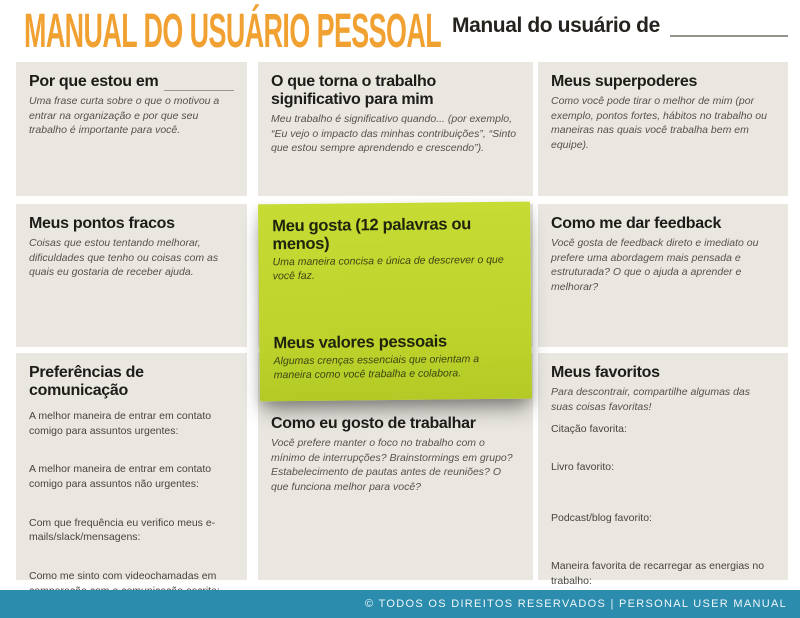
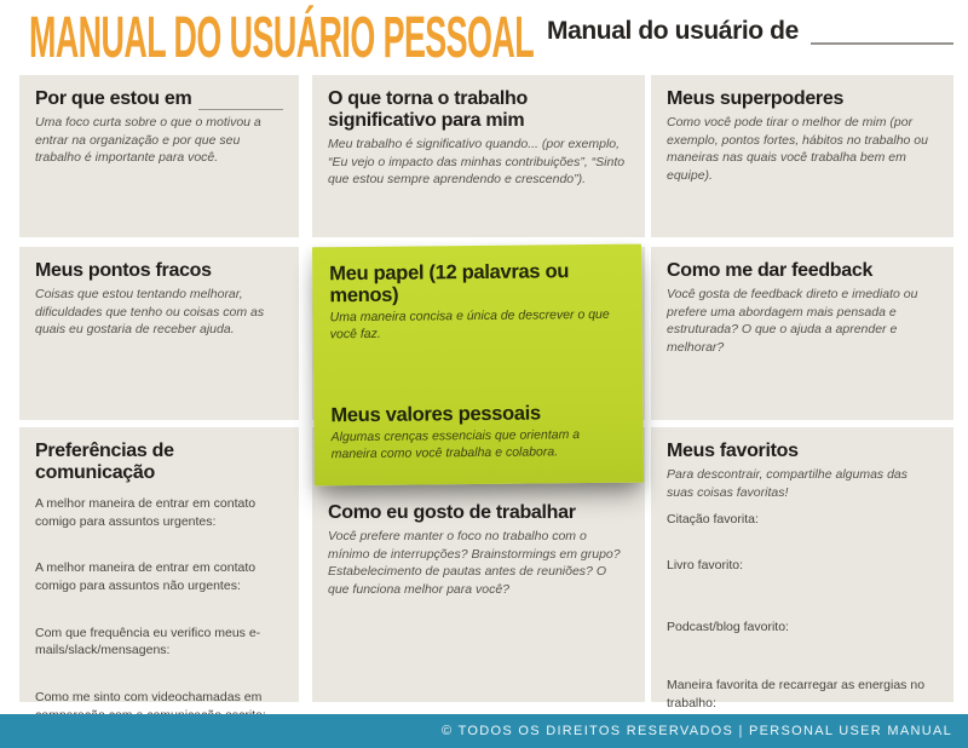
  MANUAL DO USUÁRIO PESSOAL
  Manual do usuário de
  Por que estou em
- Uma frase curta sobre o que o motivou a entrar na organização e por que seu trabalho é importante para você.
+ Uma foco curta sobre o que o motivou a entrar na organização e por que seu trabalho é importante para você.
  O que torna o trabalho significativo para mim
  Meu trabalho é significativo quando... (por exemplo, “Eu vejo o impacto das minhas contribuições”, “Sinto que estou sempre aprendendo e crescendo”).
  Meus superpoderes
  Como você pode tirar o melhor de mim (por exemplo, pontos fortes, hábitos no trabalho ou maneiras nas quais você trabalha bem em equipe).
  Meus pontos fracos
  Coisas que estou tentando melhorar, dificuldades que tenho ou coisas com as quais eu gostaria de receber ajuda.
  Como me dar feedback
  Você gosta de feedback direto e imediato ou prefere uma abordagem mais pensada e estruturada? O que o ajuda a aprender e melhorar?
  Preferências de comunicação
  A melhor maneira de entrar em contato comigo para assuntos urgentes:
  A melhor maneira de entrar em contato comigo para assuntos não urgentes:
  Com que frequência eu verifico meus e-mails/slack/mensagens:
  Como eu gosto de trabalhar
  Você prefere manter o foco no trabalho com o mínimo de interrupções? Brainstormings em grupo? Estabelecimento de pautas antes de reuniões? O que funciona melhor para você?
  Meus favoritos
  Para descontrair, compartilhe algumas das suas coisas favoritas!
  Citação favorita:
  Livro favorito:
  Podcast/blog favorito:
  Maneira favorita de recarregar as energias no trabalho:
- Meu gosta (12 palavras ou menos)
+ Meu papel (12 palavras ou menos)
  Uma maneira concisa e única de descrever o que você faz.
  Meus valores pessoais
  Algumas crenças essenciais que orientam a maneira como você trabalha e colabora.
  © TODOS OS DIREITOS RESERVADOS | PERSONAL USER MANUAL
